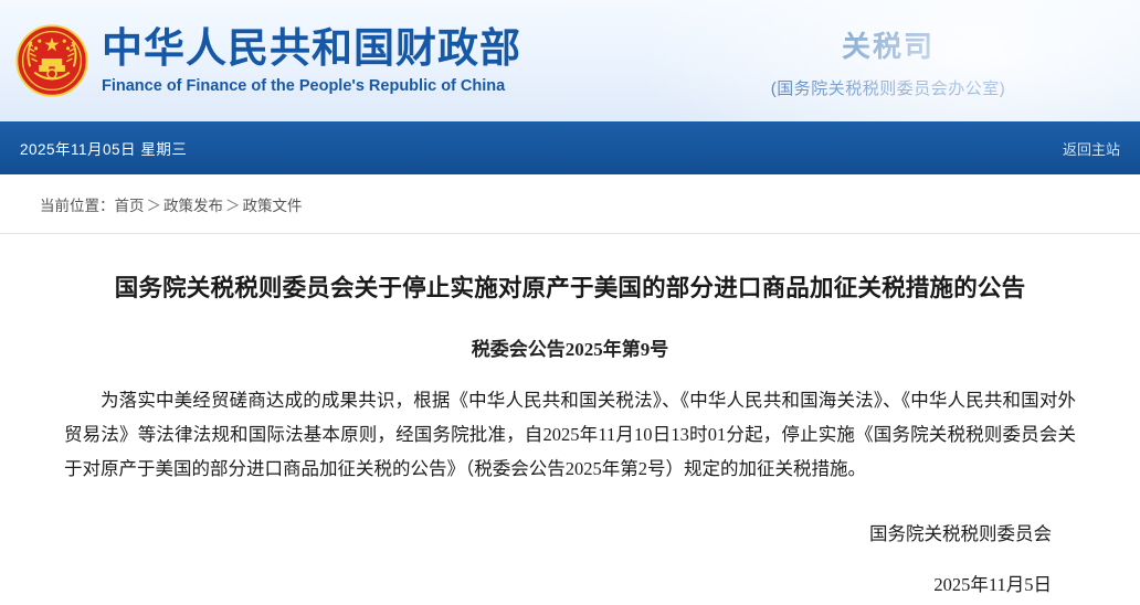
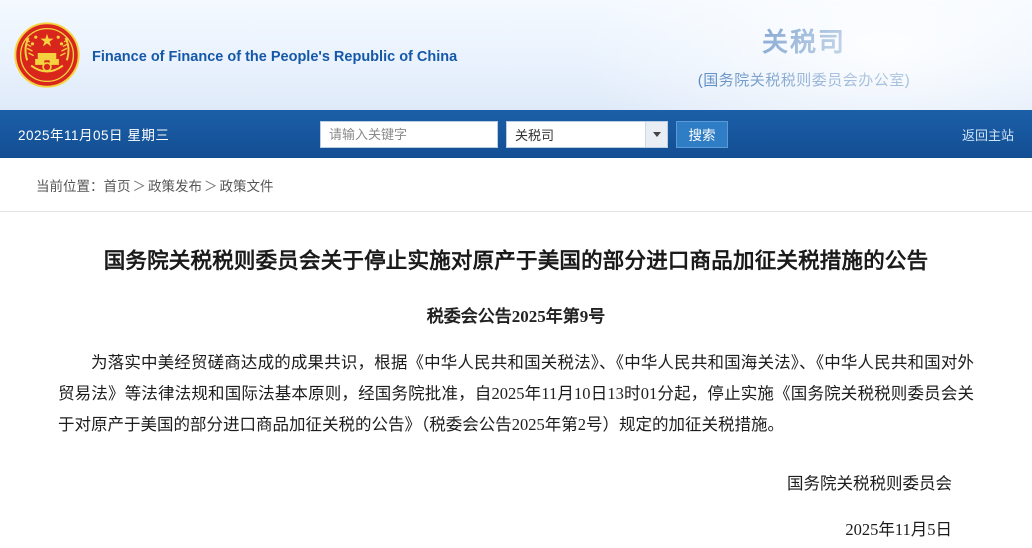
- 中华人民共和国财政部
  Finance of Finance of the People's Republic of China
  2025年11月05日 星期三
+ 请输入关键字
+ 关税司
+ 搜索
  返回主站
  当前位置：
  首页 ＞ 政策发布 ＞ 政策文件
  国务院关税税则委员会关于停止实施对原产于美国的部分进口商品加征关税措施的公告
  税委会公告2025年第9号
  为落实中美经贸磋商达成的成果共识，根据《中华人民共和国关税法》、《中华人民共和国海关法》、《中华人民共和国对外贸易法》等法律法规和国际法基本原则，经国务院批准，自2025年11月10日13时01分起，停止实施《国务院关税税则委员会关于对原产于美国的部分进口商品加征关税的公告》（税委会公告2025年第2号）规定的加征关税措施。
  国务院关税税则委员会
  2025年11月5日
